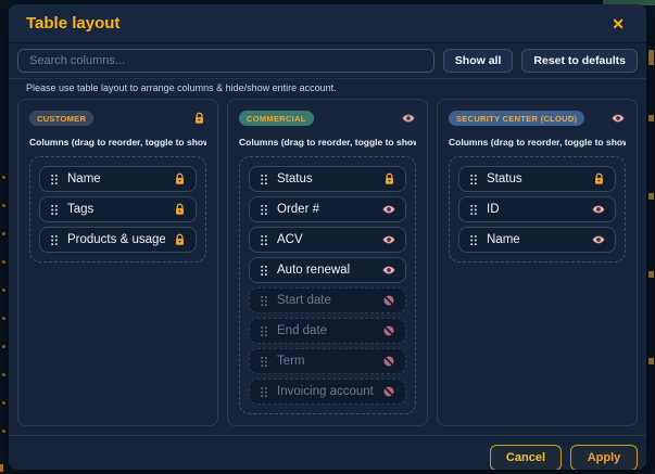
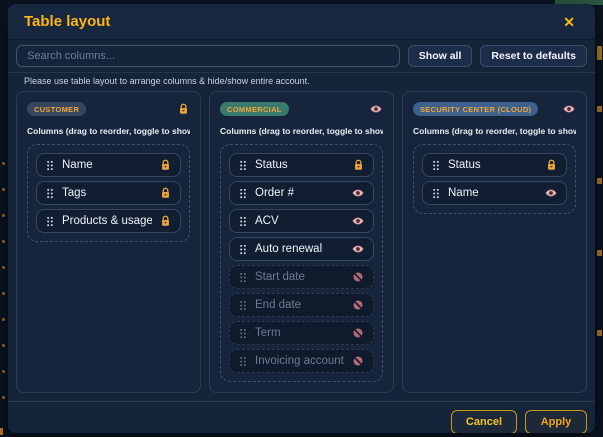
  Table layout
  ✕
  Search columns...
  Show all
  Reset to defaults
  Please use table layout to arrange columns & hide/show entire account.
  CUSTOMER
  Columns (drag to reorder, toggle to sho
  Name
  Tags
  Products & usage
  COMMERCIAL
  Columns (drag to reorder, toggle to sho
  Status
  Order #
  ACV
  Auto renewal
  Start date
  End date
  Term
  Invoicing account
  SECURITY CENTER (CLOUD)
  Columns (drag to reorder, toggle to sho
  Status
- ID
  Name
  Cancel
  Apply
